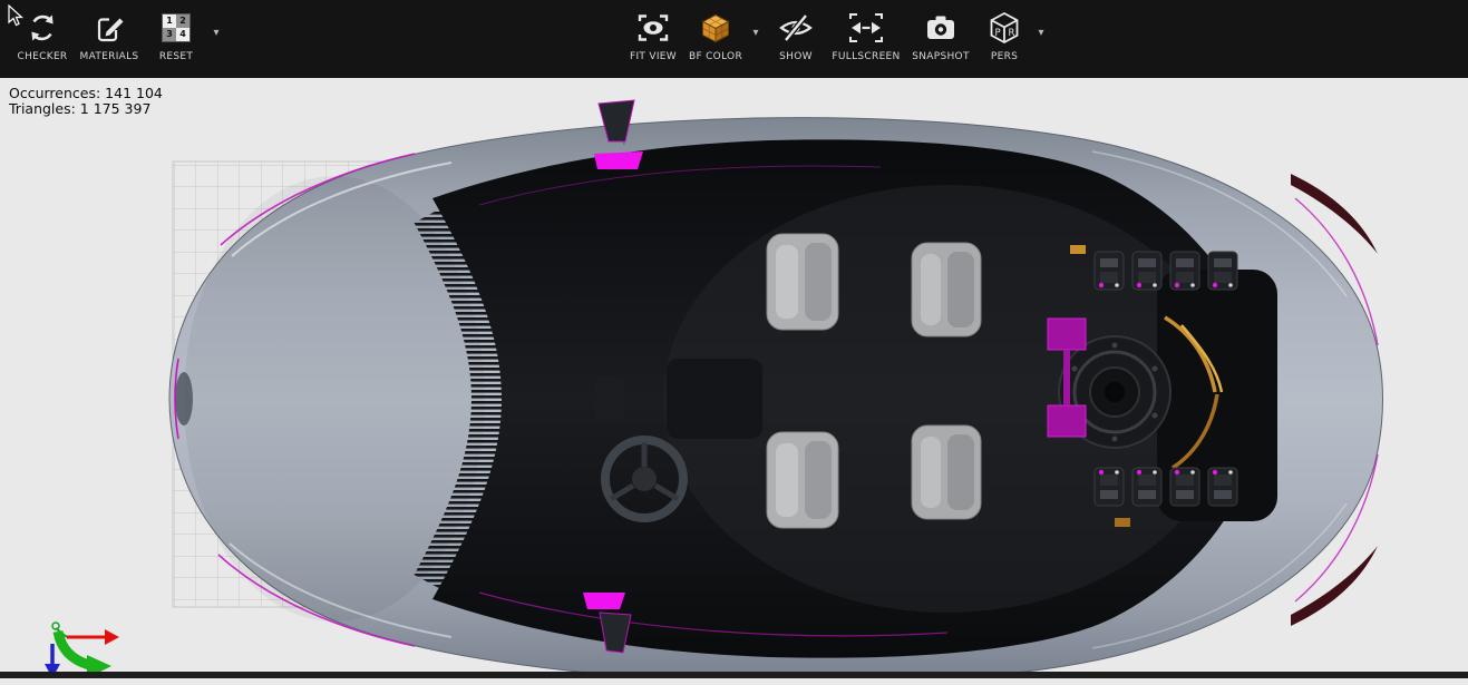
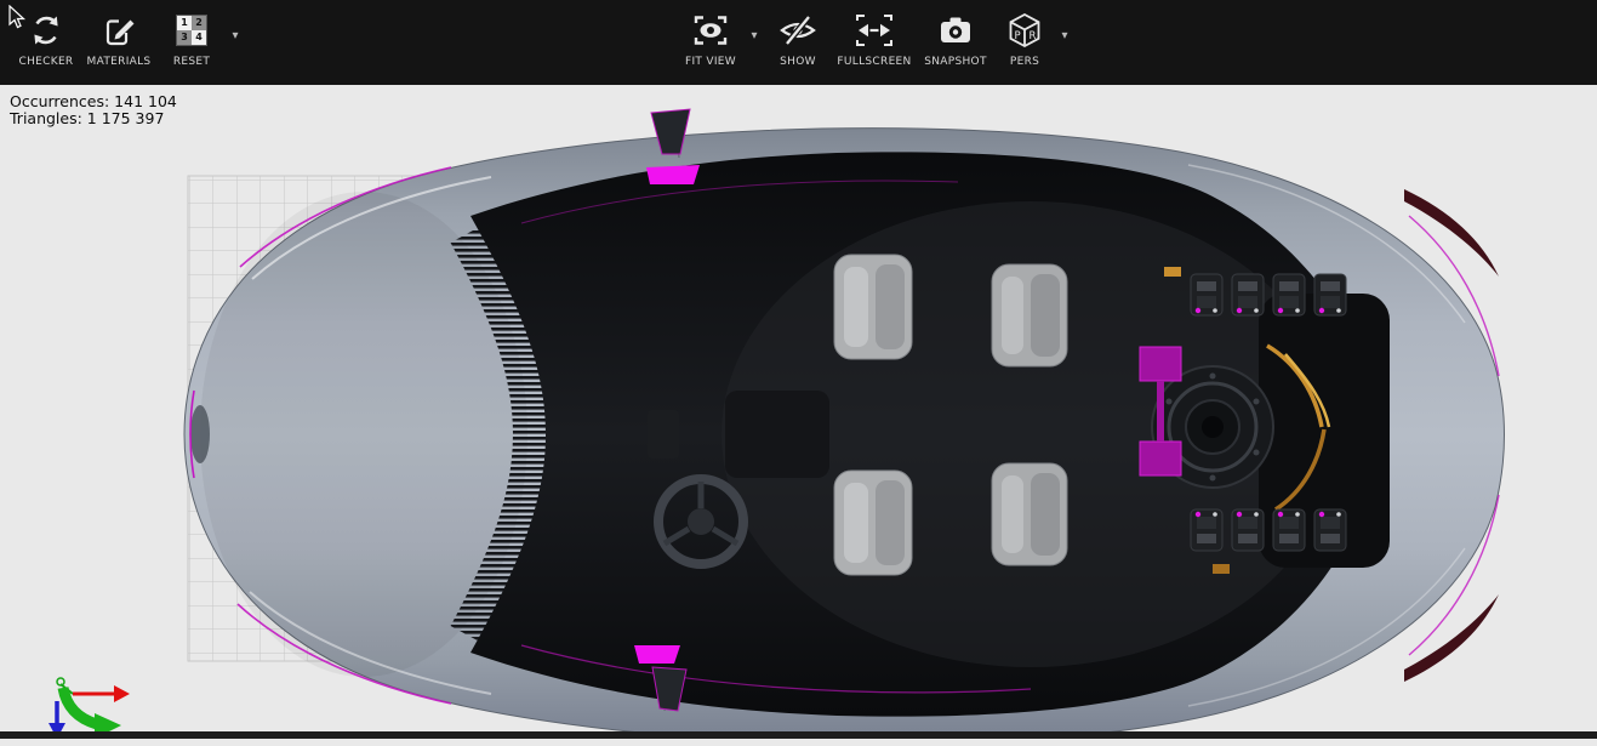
  CHECKER
  MATERIALS
  1
  2
  3
  4
  RESET
  ▾
  FIT VIEW
- BF COLOR
  ▾
  SHOW
  FULLSCREEN
  SNAPSHOT
  P
  R
  PERS
  ▾
  Occurrences: 141 104
  Triangles: 1 175 397
